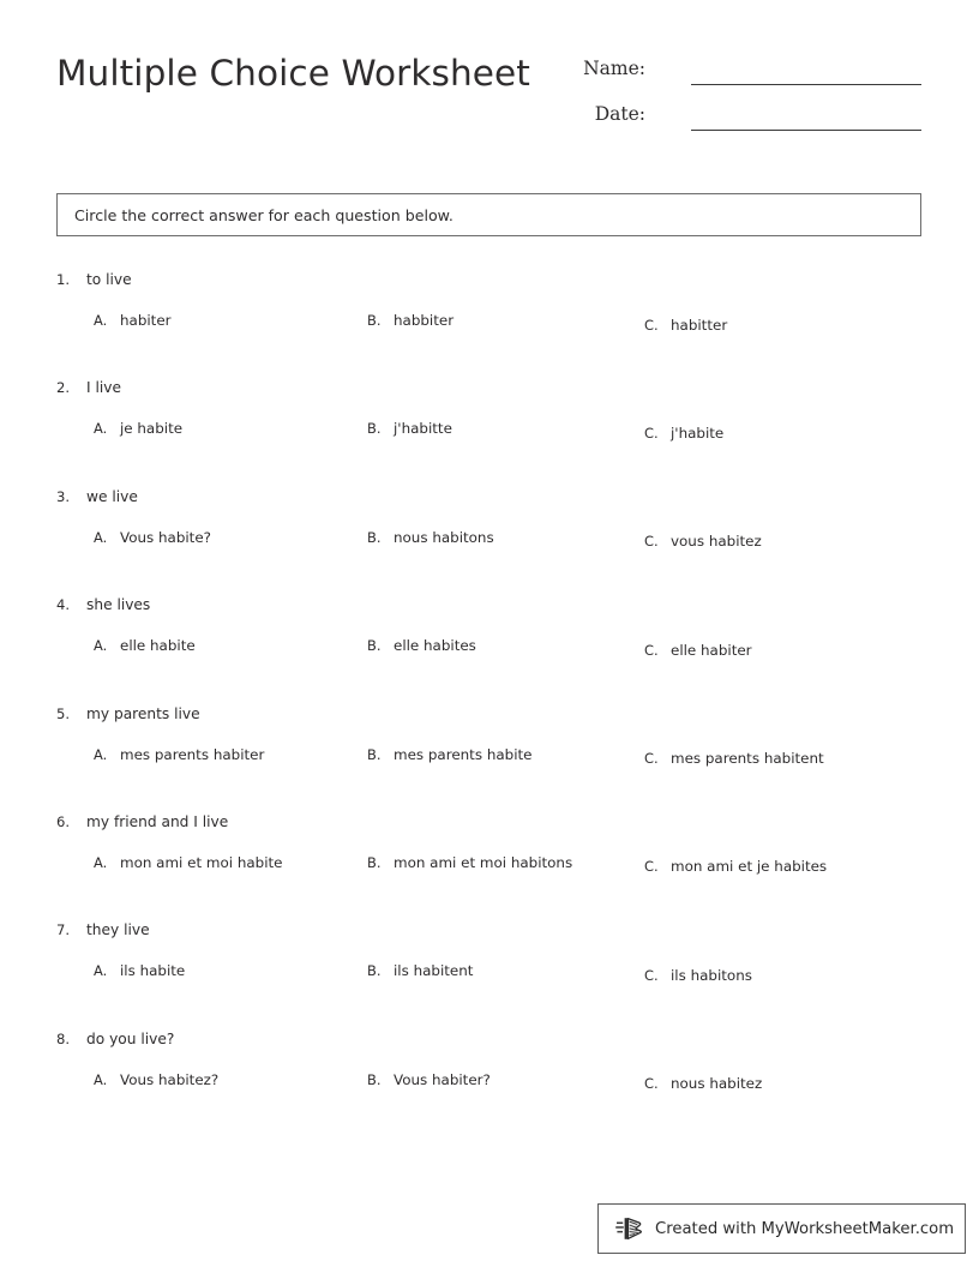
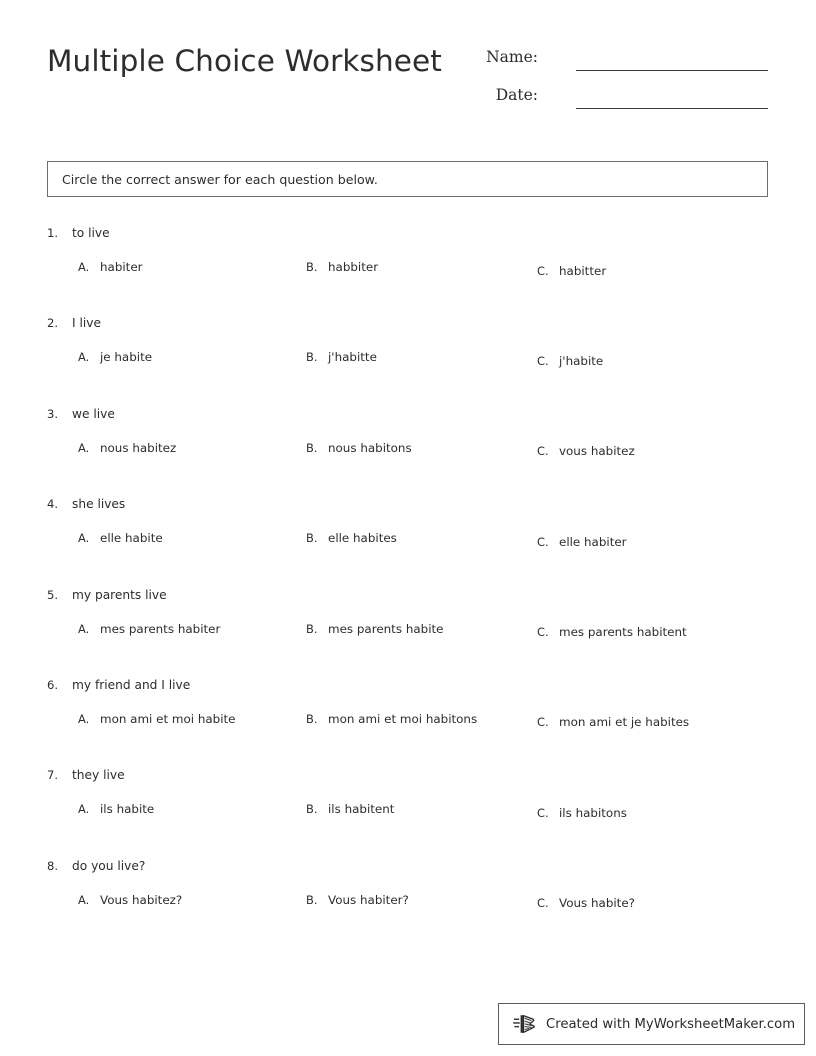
  Multiple Choice Worksheet
  Name:
  Date:
  Circle the correct answer for each question below.
  1. to live
  A. habiter
  B. habbiter
  C. habitter
  2. I live
  A. je habite
  B. j'habitte
  C. j'habite
  3. we live
- A. Vous habite?
+ A. nous habitez
  B. nous habitons
  C. vous habitez
  4. she lives
  A. elle habite
  B. elle habites
  C. elle habiter
  5. my parents live
  A. mes parents habiter
  B. mes parents habite
  C. mes parents habitent
  6. my friend and I live
  A. mon ami et moi habite
  B. mon ami et moi habitons
  C. mon ami et je habites
  7. they live
  A. ils habite
  B. ils habitent
  C. ils habitons
  8. do you live?
  A. Vous habitez?
  B. Vous habiter?
- C. nous habitez
+ C. Vous habite?
  Created with MyWorksheetMaker.com
